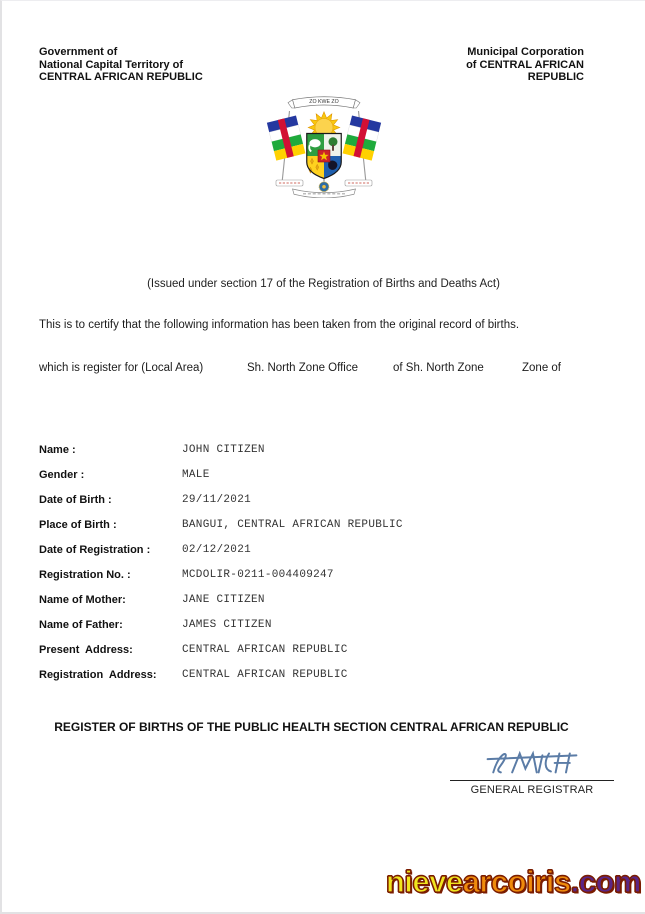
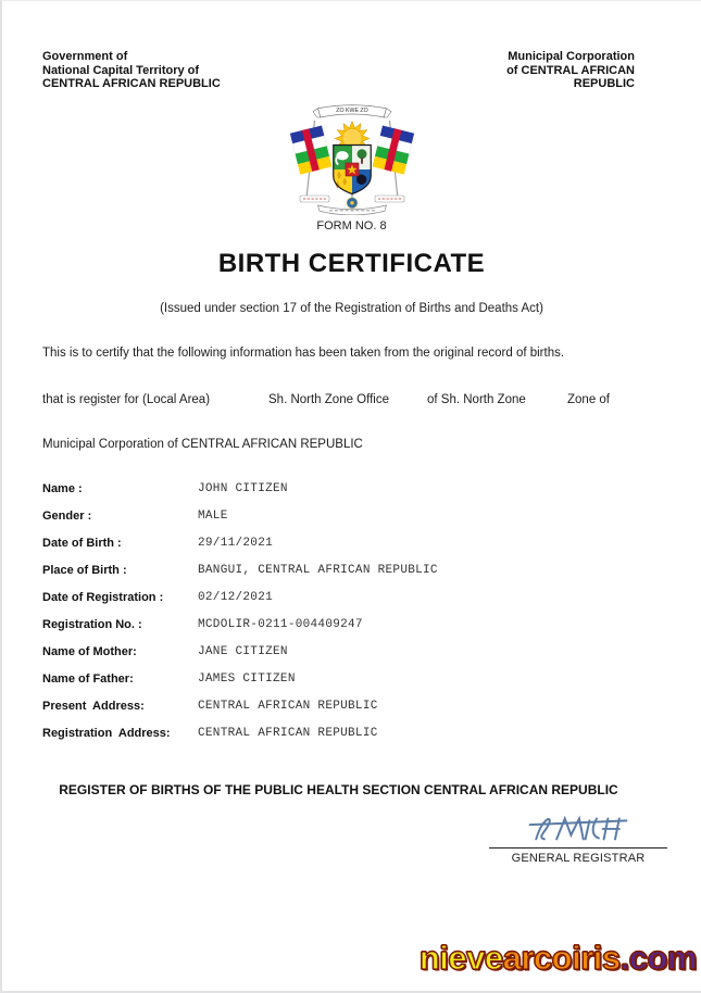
  Government of
  National Capital Territory of
  CENTRAL AFRICAN REPUBLIC
  Municipal Corporation
  of CENTRAL AFRICAN
  REPUBLIC
+ FORM NO. 8
+ BIRTH CERTIFICATE
  (Issued under section 17 of the Registration of Births and Deaths Act)
  This is to certify that the following information has been taken from the original record of births.
- which is register for (Local Area)
+ that is register for (Local Area)
  Sh. North Zone Office
  of Sh. North Zone
  Zone of
+ Municipal Corporation of CENTRAL AFRICAN REPUBLIC
  Name :
  JOHN CITIZEN
  Gender :
  MALE
  Date of Birth :
  29/11/2021
  Place of Birth :
  BANGUI, CENTRAL AFRICAN REPUBLIC
  Date of Registration :
  02/12/2021
  Registration No. :
  MCDOLIR-0211-004409247
  Name of Mother:
  JANE CITIZEN
  Name of Father:
  JAMES CITIZEN
  Present Address:
  CENTRAL AFRICAN REPUBLIC
  Registration Address:
  CENTRAL AFRICAN REPUBLIC
  REGISTER OF BIRTHS OF THE PUBLIC HEALTH SECTION CENTRAL AFRICAN REPUBLIC
  GENERAL REGISTRAR
  nievearcoiris.com
